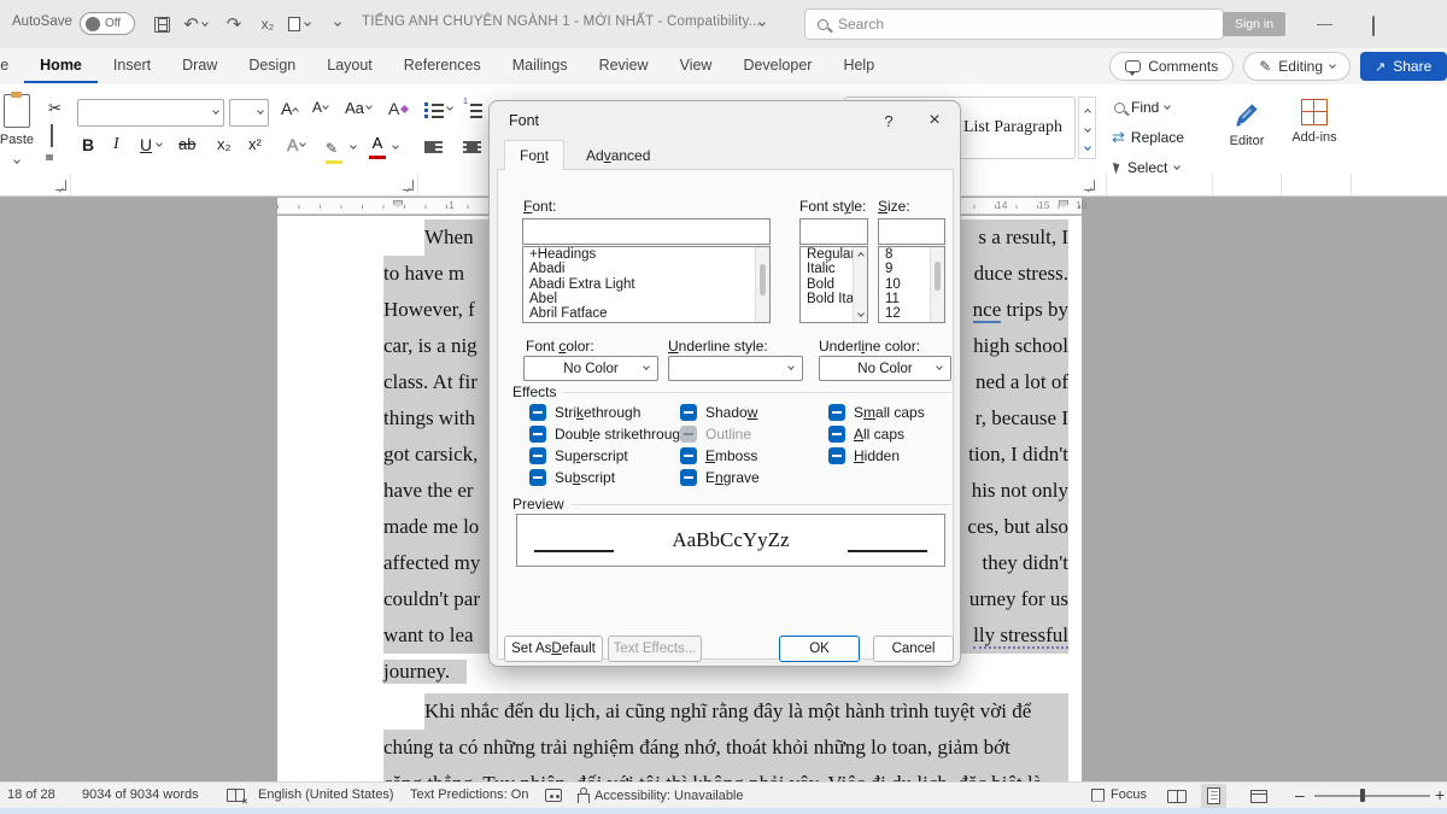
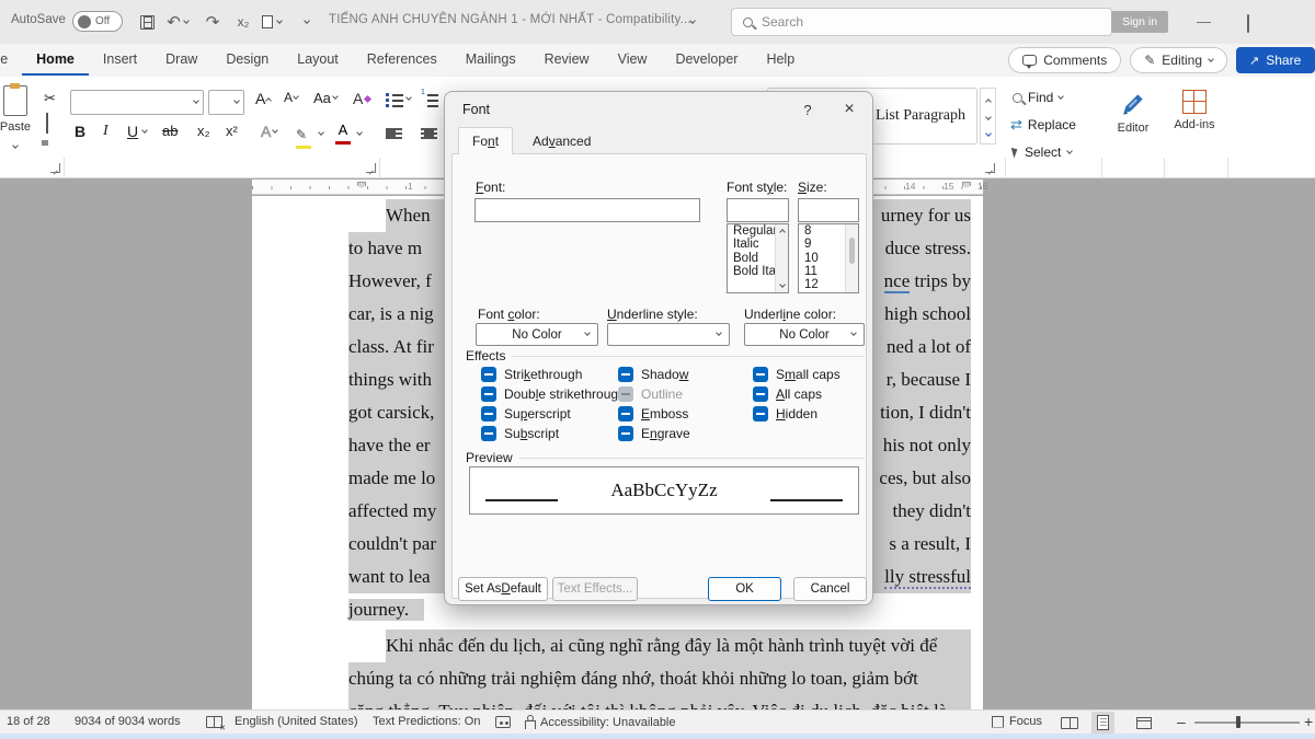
  AutoSave
  Off
  ↶
  ↷
  x₂
  TIẾNG ANH CHUYÊN NGÀNH 1 - MỚI NHẤT - Compatibility...
  Search
  Sign in
  —
  Home
  Insert
  Draw
  Design
  Layout
  References
  Mailings
  Review
  View
  Developer
  Help
  Comments
  Editing
  Share
  Paste
  ✂
  A
  A
  Aa
  A
  B
  I
  U
  ab
  x₂
  x²
  A
  A
  List Paragraph
  Find
  Replace
  Select
  Editor
  Add-ins
  1
  14
  15
  16
  When
- s a result, I
+ urney for us
  to have m
  duce stress.
  However, f
  nce trips by
  car, is a nig
  high school
  class. At fir
  ned a lot of
  things with
  r, because I
  got carsick,
  tion, I didn't
  have the er
  his not only
  made me lo
  ces, but also
  affected my
  they didn't
  couldn't par
- urney for us
+ s a result, I
  want to lea
  lly stressful
  journey.
  Khi nhắc đến du lịch, ai cũng nghĩ rằng đây là một hành trình tuyệt vời để
  chúng ta có những trải nghiệm đáng nhớ, thoát khỏi những lo toan, giảm bớt
  Font
  ?
  ×
  Fo
  n
  t
  Ad
  v
  anced
  Font:
- +Headings
- Abadi
- Abadi Extra Light
- Abel
- Abril Fatface
  Font style:
  Regula
  Italic
  Bold
  Bold Ita
  Size:
  8
  9
  10
  11
  12
  Font color:
  No Color
  Underline style:
  Underline color:
  No Color
  Effects
  Strikethrough
  Double strikethroug
  Superscript
  Subscript
  Shadow
  Outline
  Emboss
  Engrave
  Small caps
  All caps
  Hidden
  Preview
  AaBbCcYyZz
  Set As
  D
  efault
  Text Effects...
  OK
  Cancel
  18 of 28
  9034 of 9034 words
  English (United States)
  Text Predictions: On
  Accessibility: Unavailable
  Focus
  –
  +
